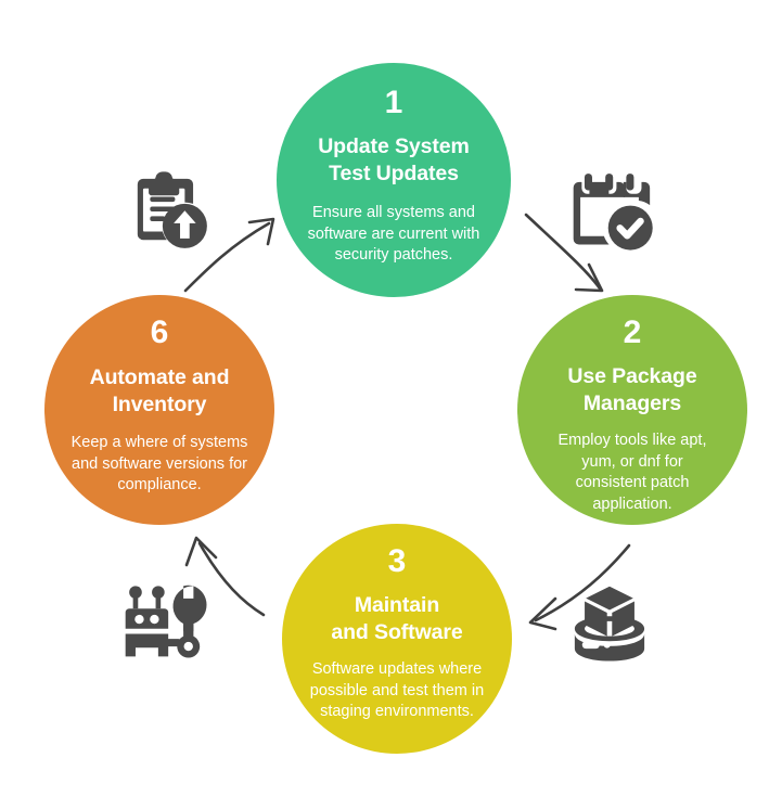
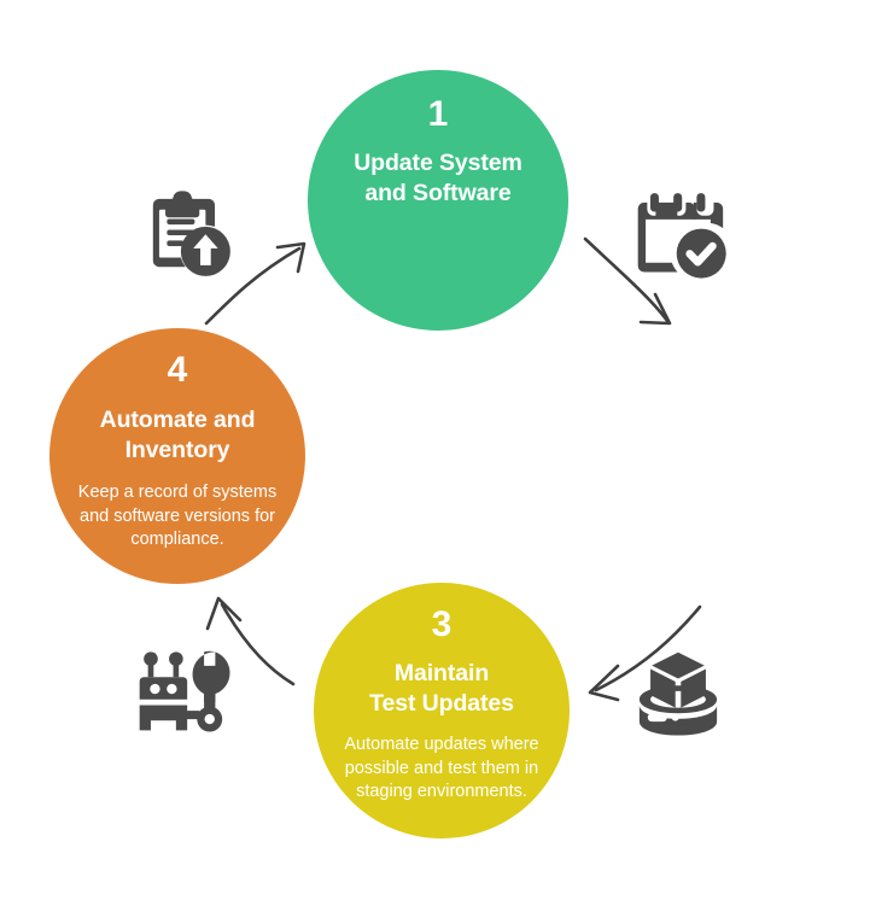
  1
  Update System
- Test Updates
+ and Software
- Ensure all systems and software are current with security patches.
- 2
- Use Package
- Managers
- Employ tools like apt, yum, or dnf for consistent patch application.
  3
  Maintain
- and Software
+ Test Updates
- Software updates where possible and test them in staging environments.
+ Automate updates where possible and test them in staging environments.
- 6
+ 4
  Automate and
  Inventory
- Keep a where of systems and software versions for compliance.
+ Keep a record of systems and software versions for compliance.
